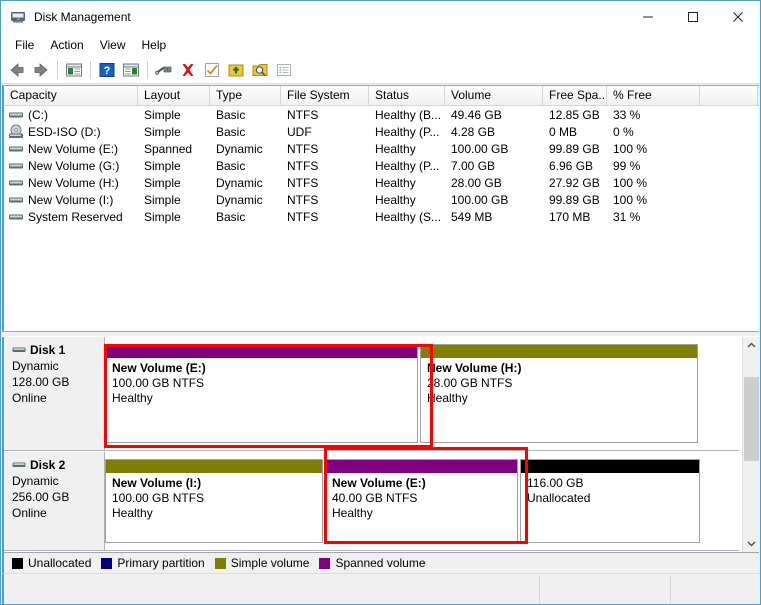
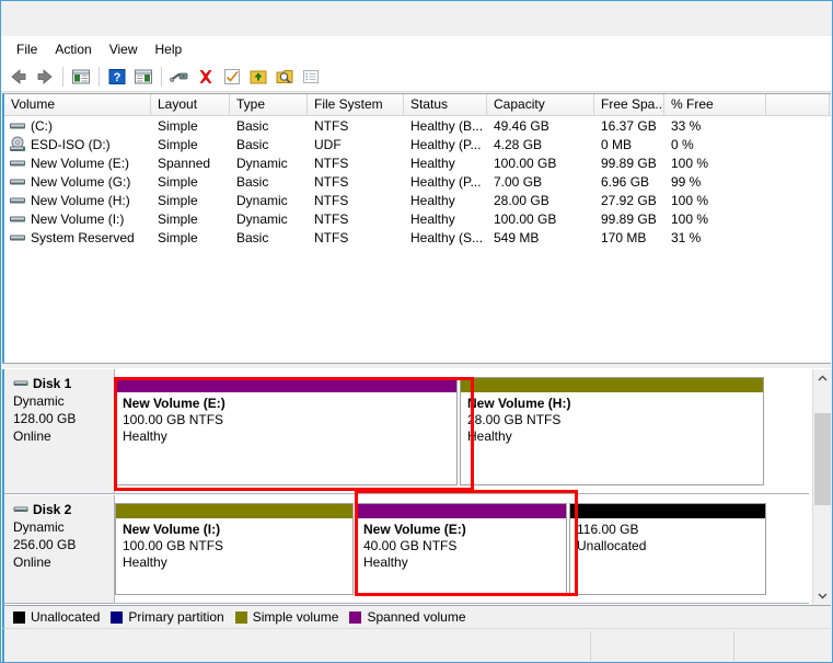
- Disk Management
  File
  Action
  View
  Help
  ?
- Capacity
+ Volume
  Layout
  Type
  File System
  Status
- Volume
+ Capacity
  Free Spa..
  % Free
  (C:)
  Simple
  Basic
  NTFS
  Healthy (B...
  49.46 GB
- 12.85 GB
+ 16.37 GB
  33 %
  ESD-ISO (D:)
  Simple
  Basic
  UDF
  Healthy (P...
  4.28 GB
  0 MB
  0 %
  New Volume (E:)
  Spanned
  Dynamic
  NTFS
  Healthy
  100.00 GB
  99.89 GB
  100 %
  New Volume (G:)
  Simple
  Basic
  NTFS
  Healthy (P...
  7.00 GB
  6.96 GB
  99 %
  New Volume (H:)
  Simple
  Dynamic
  NTFS
  Healthy
  28.00 GB
  27.92 GB
  100 %
  New Volume (I:)
  Simple
  Dynamic
  NTFS
  Healthy
  100.00 GB
  99.89 GB
  100 %
  System Reserved
  Simple
  Basic
  NTFS
  Healthy (S...
  549 MB
  170 MB
  31 %
  Disk 1
  Dynamic
  128.00 GB
  Online
  New Volume (E:)
  100.00 GB NTFS
  Healthy
  New Volume (H:)
  28.00 GB NTFS
  Healthy
  Disk 2
  Dynamic
  256.00 GB
  Online
  New Volume (I:)
  100.00 GB NTFS
  Healthy
  New Volume (E:)
  40.00 GB NTFS
  Healthy
  116.00 GB
  Unallocated
  Unallocated
  Primary partition
  Simple volume
  Spanned volume
